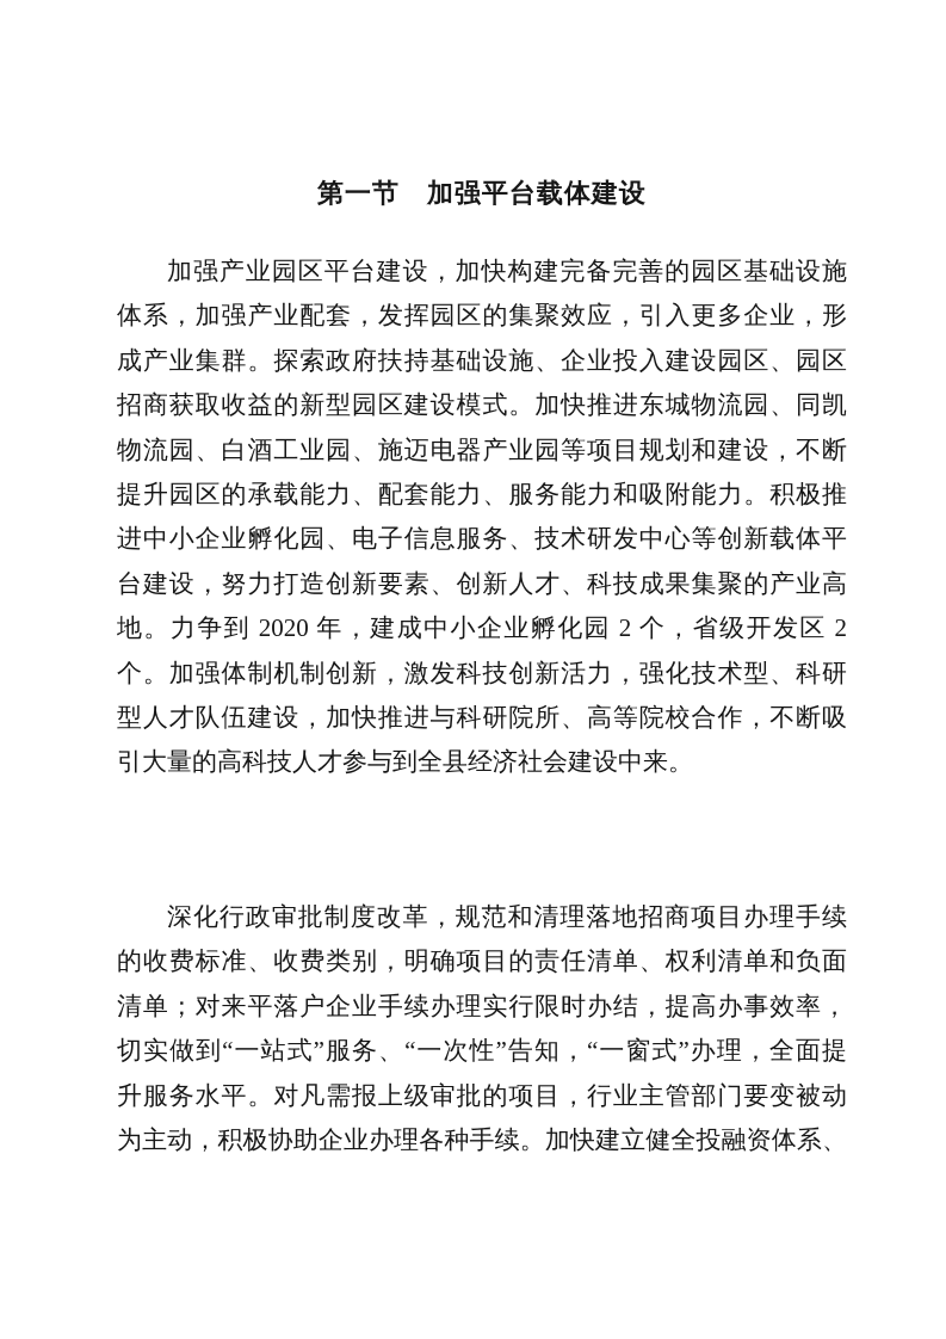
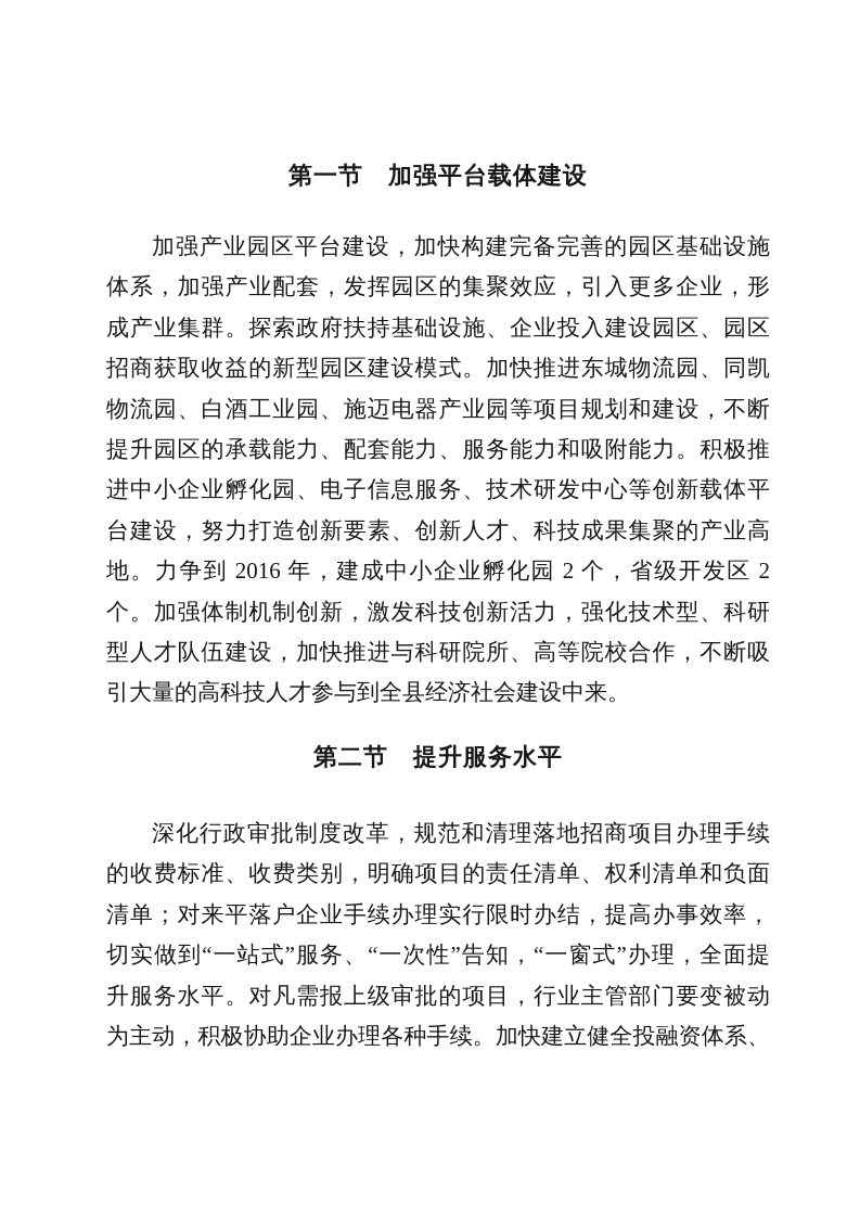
  第一节 加强平台载体建设
  加强产业园区平台建设，加快构建完备完善的园区基础设施
  体系，加强产业配套，发挥园区的集聚效应，引入更多企业，形
  成产业集群。探索政府扶持基础设施、企业投入建设园区、园区
  招商获取收益的新型园区建设模式。加快推进东城物流园、同凯
  物流园、白酒工业园、施迈电器产业园等项目规划和建设，不断
  提升园区的承载能力、配套能力、服务能力和吸附能力。积极推
  进中小企业孵化园、电子信息服务、技术研发中心等创新载体平
  台建设，努力打造创新要素、创新人才、科技成果集聚的产业高
- 地。力争到 2020 年，建成中小企业孵化园 2 个，省级开发区 2
+ 地。力争到 2016 年，建成中小企业孵化园 2 个，省级开发区 2
  个。加强体制机制创新，激发科技创新活力，强化技术型、科研
  型人才队伍建设，加快推进与科研院所、高等院校合作，不断吸
  引大量的高科技人才参与到全县经济社会建设中来。
+ 第二节 提升服务水平
  深化行政审批制度改革，规范和清理落地招商项目办理手续
  的收费标准、收费类别，明确项目的责任清单、权利清单和负面
  清单；对来平落户企业手续办理实行限时办结，提高办事效率，
  切实做到“一站式”服务、“一次性”告知，“一窗式”办理，全面提
  升服务水平。对凡需报上级审批的项目，行业主管部门要变被动
  为主动，积极协助企业办理各种手续。加快建立健全投融资体系、
